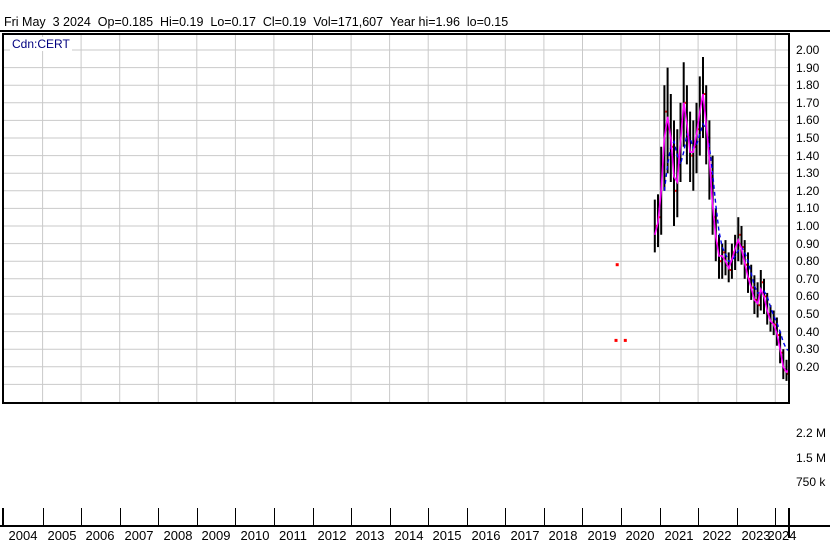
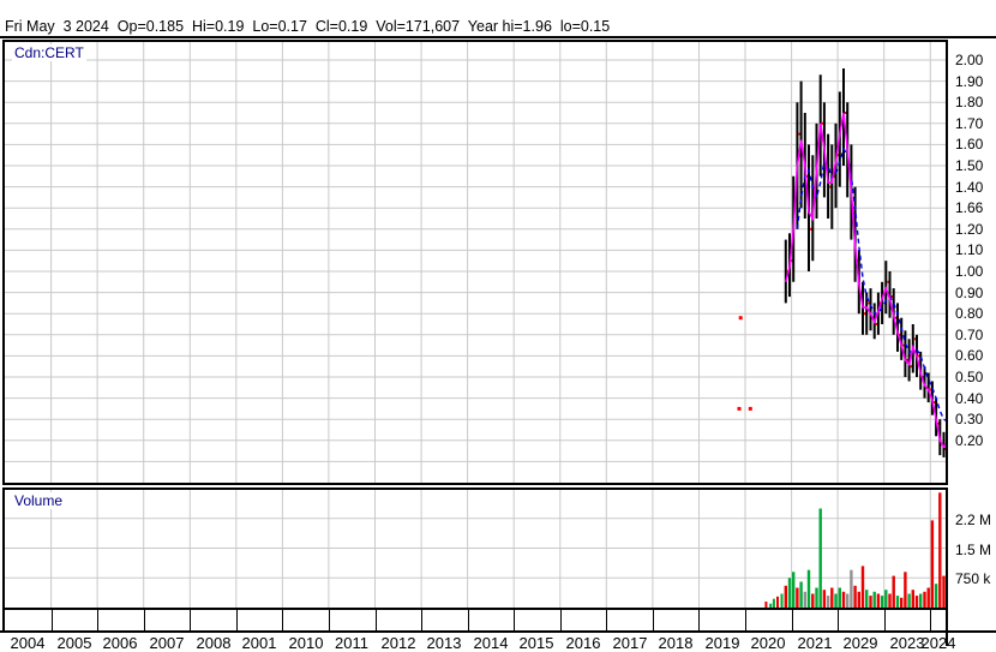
  Fri May 3 2024 Op=0.185 Hi=0.19 Lo=0.17 Cl=0.19 Vol=171,607 Year hi=1.96 lo=0.15
  Cdn:CERT
+ Volume
  2.00
  1.90
  1.80
  1.70
  1.60
  1.50
  1.40
- 1.30
+ 1.66
  1.20
  1.10
  1.00
  0.90
  0.80
  0.70
  0.60
  0.50
  0.40
  0.30
  0.20
  2.2 M
  1.5 M
  750 k
  2004
  2005
  2006
  2007
  2008
- 2009
+ 2001
  2010
  2011
  2012
  2013
  2014
  2015
  2016
  2017
  2018
  2019
  2020
  2021
- 2022
+ 2029
  2023
  2024
